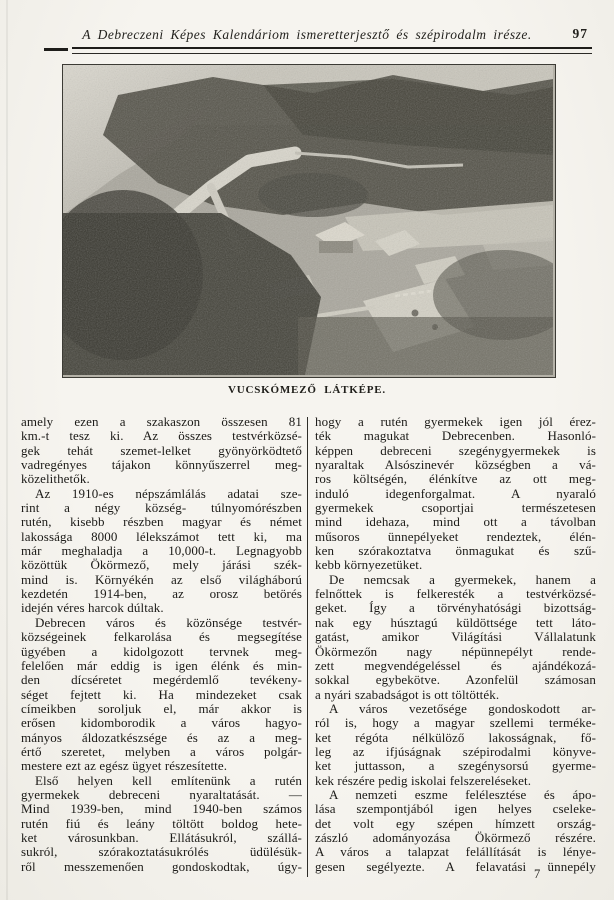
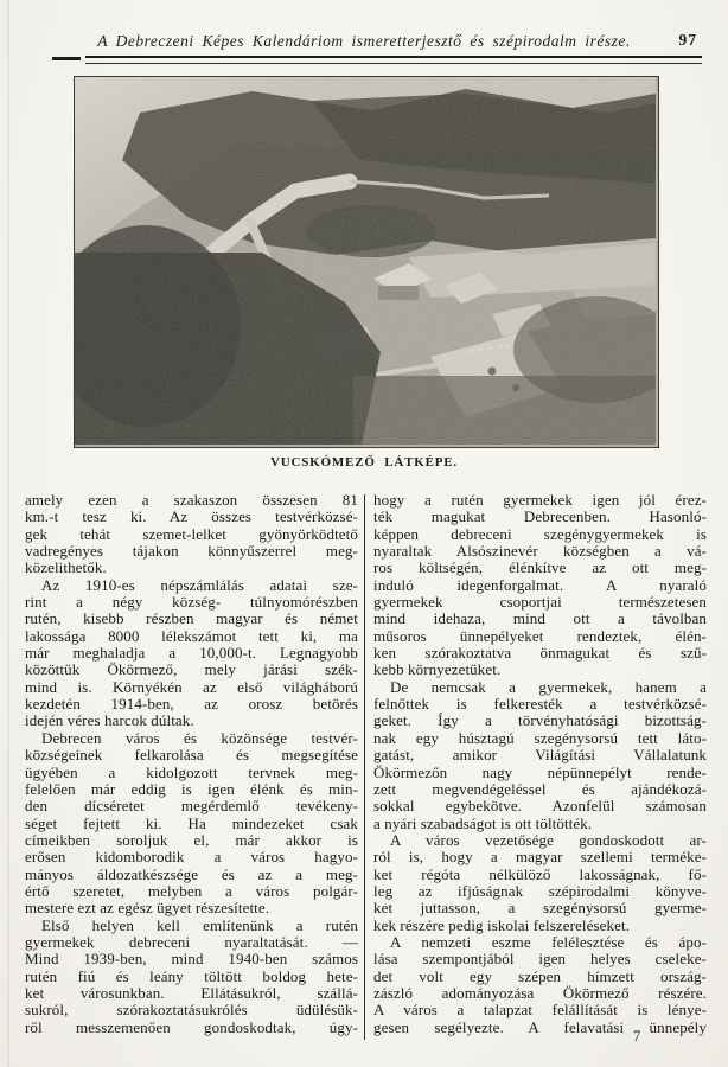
  A Debreczeni Képes Kalendáriom ismeretterjesztő és szépirodalm irésze.
  97
  VUCSKÓMEZŐ LÁTKÉPE.
  amely ezen a szakaszon összesen 81
  km.-t tesz ki. Az összes testvérközsé-
  gek tehát szemet-lelket gyönyörködtető
  vadregényes tájakon könnyűszerrel meg-
  közelithetők.
  Az 1910-es népszámlálás adatai sze-
  rint a négy község- túlnyomórészben
  rutén, kisebb részben magyar és német
  lakossága 8000 lélekszámot tett ki, ma
  már meghaladja a 10,000-t. Legnagyobb
  közöttük Ökörmező, mely járási szék-
  mind is. Környékén az első világháború
  kezdetén 1914-ben, az orosz betörés
  idején véres harcok dúltak.
  Debrecen város és közönsége testvér-
  községeinek felkarolása és megsegítése
  ügyében a kidolgozott tervnek meg-
  felelően már eddig is igen élénk és min-
  den dícséretet megérdemlő tevékeny-
  séget fejtett ki. Ha mindezeket csak
  címeikben soroljuk el, már akkor is
  erősen kidomborodik a város hagyo-
  mányos áldozatkészsége és az a meg-
  értő szeretet, melyben a város polgár-
  mestere ezt az egész ügyet részesítette.
  Első helyen kell említenünk a rutén
  gyermekek debreceni nyaraltatását. —
  Mind 1939-ben, mind 1940-ben számos
  rutén fiú és leány töltött boldog hete-
  ket városunkban. Ellátásukról, szállá-
  sukról, szórakoztatásukrólés üdülésük-
  ről messzemenően gondoskodtak, úgy-
  hogy a rutén gyermekek igen jól érez-
  ték magukat Debrecenben. Hasonló-
  képpen debreceni szegénygyermekek is
  nyaraltak Alsószinevér községben a vá-
  ros költségén, élénkítve az ott meg-
  induló idegenforgalmat. A nyaraló
  gyermekek csoportjai természetesen
  mind idehaza, mind ott a távolban
  műsoros ünnepélyeket rendeztek, élén-
  ken szórakoztatva önmagukat és szű-
  kebb környezetüket.
  De nemcsak a gyermekek, hanem a
  felnőttek is felkeresték a testvérközsé-
  geket. Így a törvényhatósági bizottság-
- nak egy húsztagú küldöttsége tett láto-
+ nak egy húsztagú szegénysorsú tett láto-
  gatást, amikor Világítási Vállalatunk
  Ökörmezőn nagy népünnepélyt rende-
  zett megvendégeléssel és ajándékozá-
  sokkal egybekötve. Azonfelül számosan
  a nyári szabadságot is ott töltötték.
  A város vezetősége gondoskodott ar-
  ról is, hogy a magyar szellemi terméke-
  ket régóta nélkülöző lakosságnak, fő-
  leg az ifjúságnak szépirodalmi könyve-
  ket juttasson, a szegénysorsú gyerme-
  kek részére pedig iskolai felszereléseket.
  A nemzeti eszme felélesztése és ápo-
  lása szempontjából igen helyes cseleke-
  det volt egy szépen hímzett ország-
  zászló adományozása Ökörmező részére.
  A város a talapzat felállítását is lénye-
  gesen segélyezte. A felavatási ünnepély
  7
